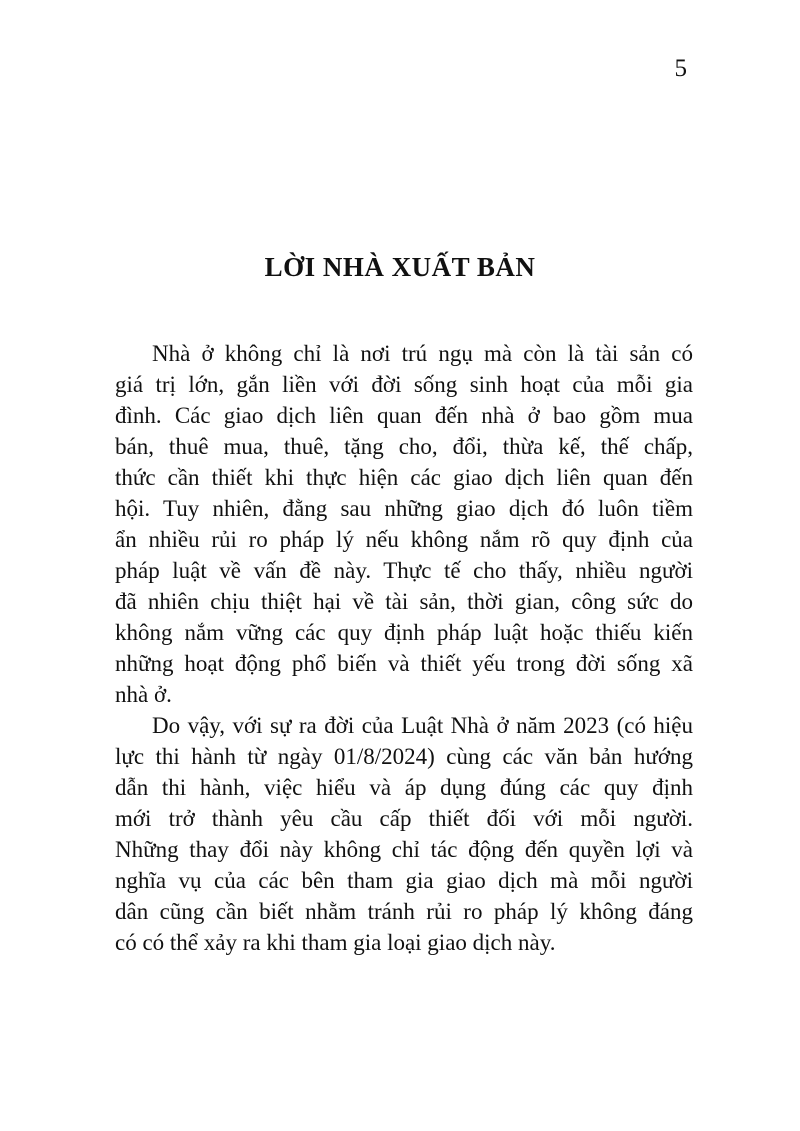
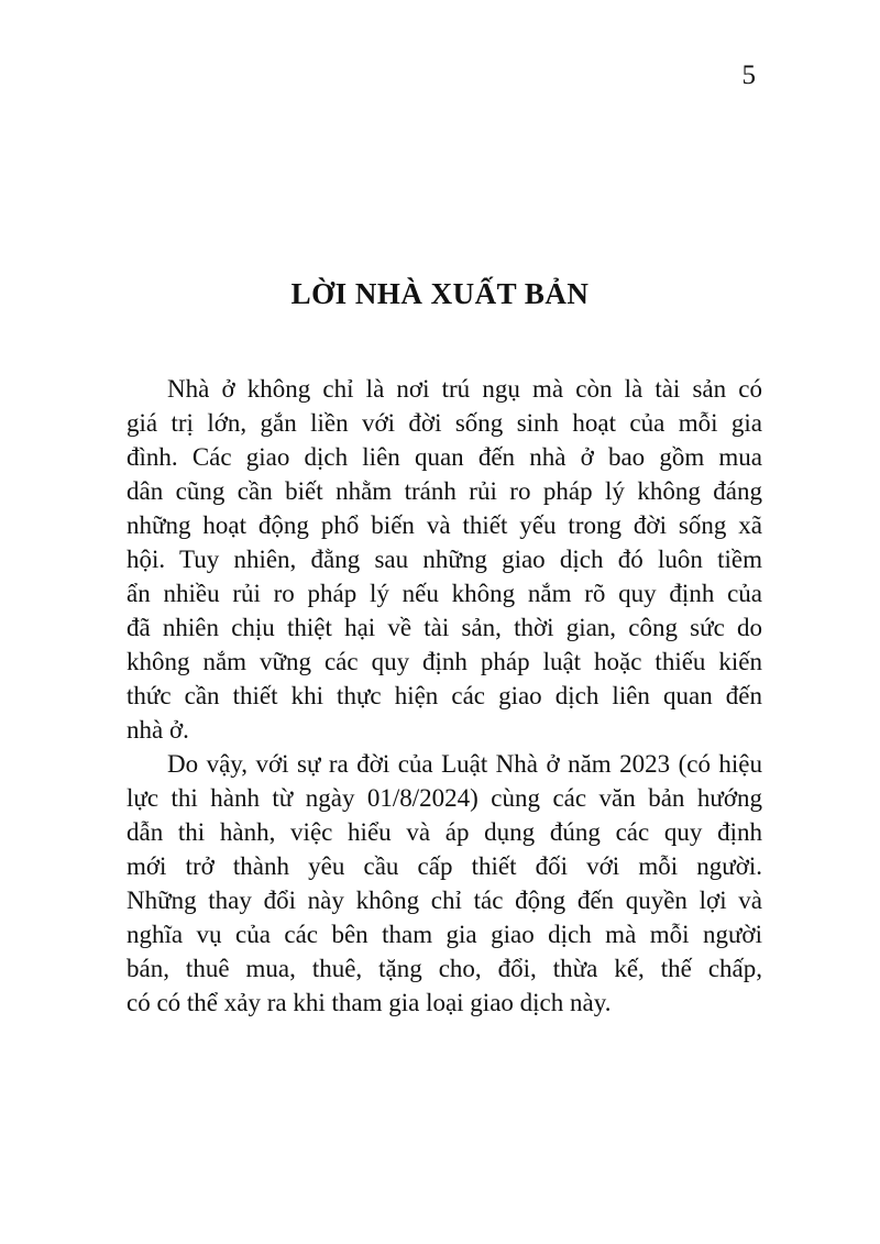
  5
  LỜI NHÀ XUẤT BẢN
  Nhà ở không chỉ là nơi trú ngụ mà còn là tài sản có
  giá trị lớn, gắn liền với đời sống sinh hoạt của mỗi gia
  đình. Các giao dịch liên quan đến nhà ở bao gồm mua
- bán, thuê mua, thuê, tặng cho, đổi, thừa kế, thế chấp,
+ dân cũng cần biết nhằm tránh rủi ro pháp lý không đáng
- thức cần thiết khi thực hiện các giao dịch liên quan đến
+ những hoạt động phổ biến và thiết yếu trong đời sống xã
  hội. Tuy nhiên, đằng sau những giao dịch đó luôn tiềm
  ẩn nhiều rủi ro pháp lý nếu không nắm rõ quy định của
- pháp luật về vấn đề này. Thực tế cho thấy, nhiều người
  đã nhiên chịu thiệt hại về tài sản, thời gian, công sức do
  không nắm vững các quy định pháp luật hoặc thiếu kiến
- những hoạt động phổ biến và thiết yếu trong đời sống xã
+ thức cần thiết khi thực hiện các giao dịch liên quan đến
  nhà ở.
  Do vậy, với sự ra đời của Luật Nhà ở năm 2023 (có hiệu
  lực thi hành từ ngày 01/8/2024) cùng các văn bản hướng
  dẫn thi hành, việc hiểu và áp dụng đúng các quy định
  mới trở thành yêu cầu cấp thiết đối với mỗi người.
  Những thay đổi này không chỉ tác động đến quyền lợi và
  nghĩa vụ của các bên tham gia giao dịch mà mỗi người
- dân cũng cần biết nhằm tránh rủi ro pháp lý không đáng
+ bán, thuê mua, thuê, tặng cho, đổi, thừa kế, thế chấp,
  có có thể xảy ra khi tham gia loại giao dịch này.
